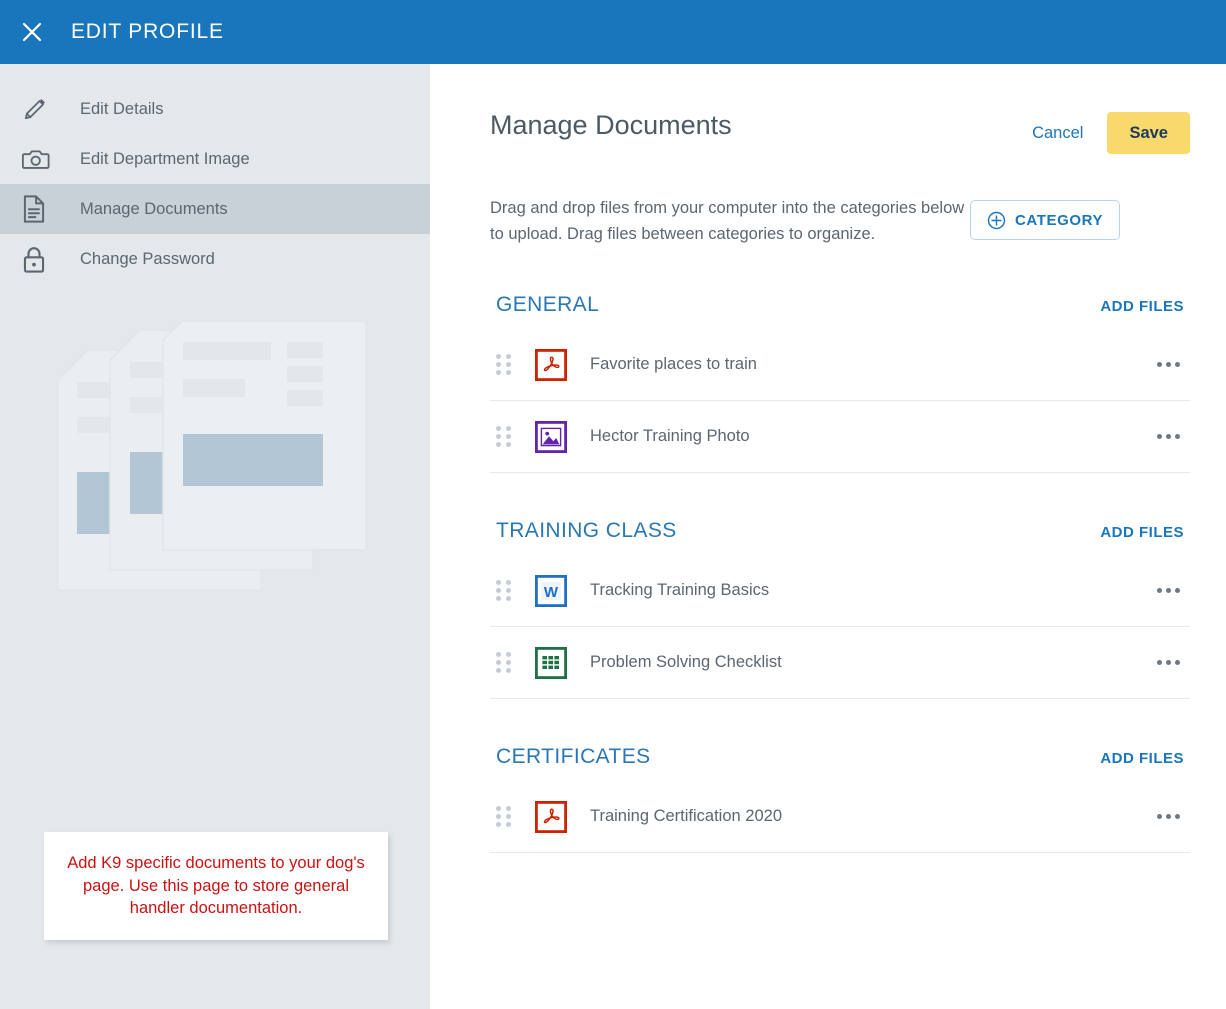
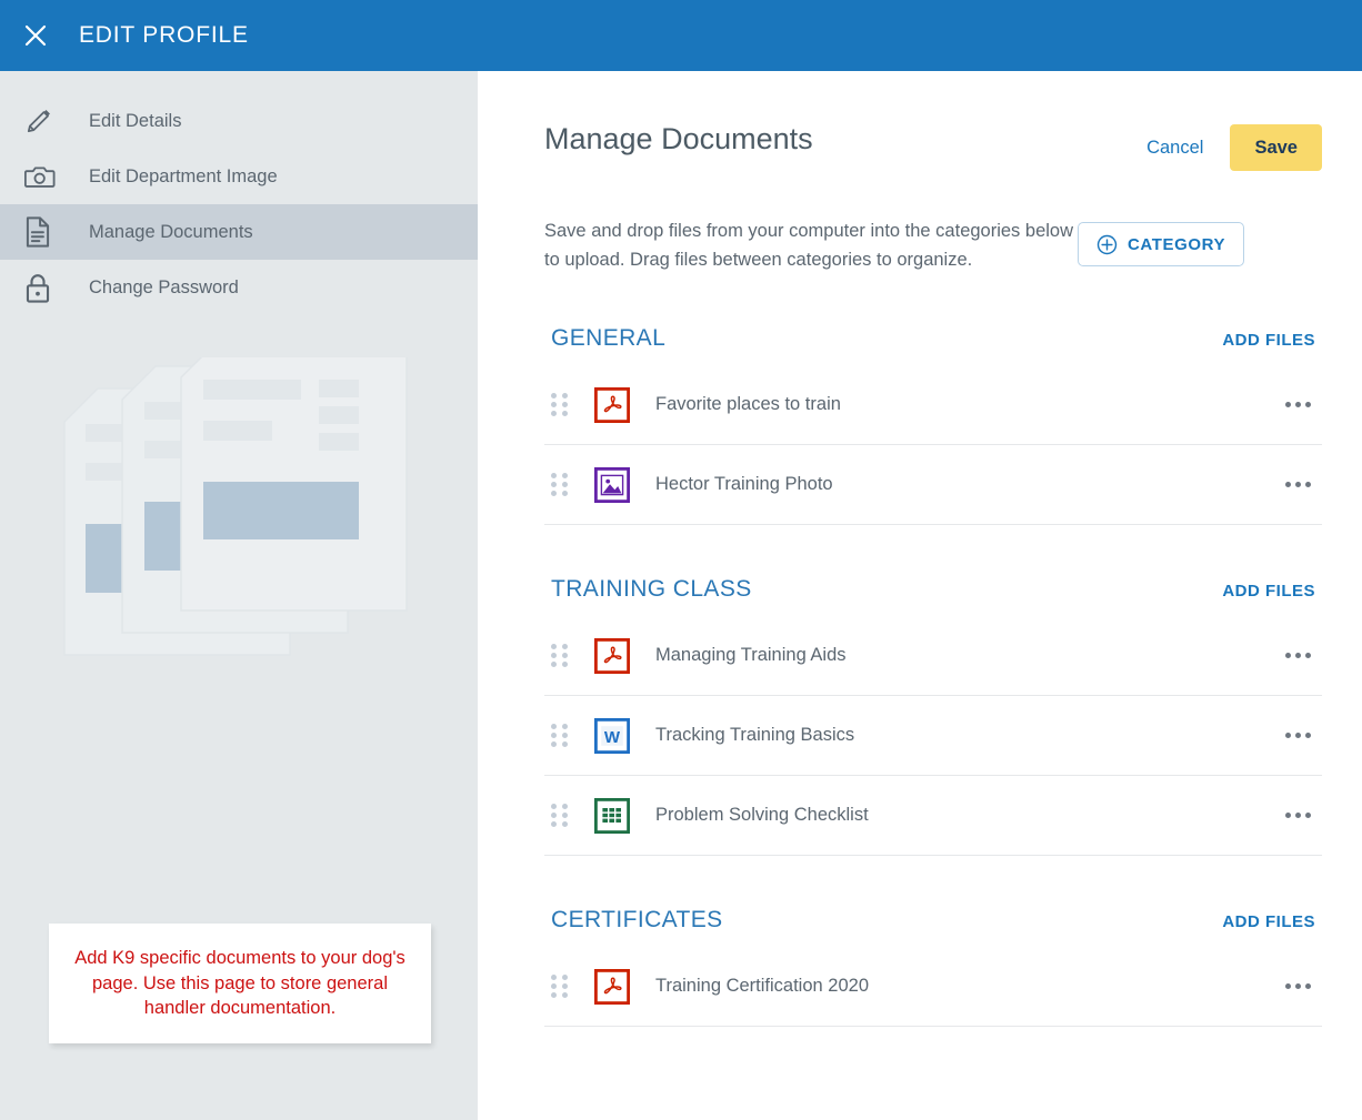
  EDIT PROFILE
  Edit Details
  Edit Department Image
  Manage Documents
  Change Password
  Add K9 specific documents to your dog's page. Use this page to store general handler documentation.
  Manage Documents
  Cancel
  Save
- Drag and drop files from your computer into the categories below to upload. Drag files between categories to organize.
+ Save and drop files from your computer into the categories below to upload. Drag files between categories to organize.
  CATEGORY
  GENERAL
  ADD FILES
  Favorite places to train
  Hector Training Photo
  TRAINING CLASS
  ADD FILES
+ Managing Training Aids
  W
  Tracking Training Basics
  Problem Solving Checklist
  CERTIFICATES
  ADD FILES
  Training Certification 2020
